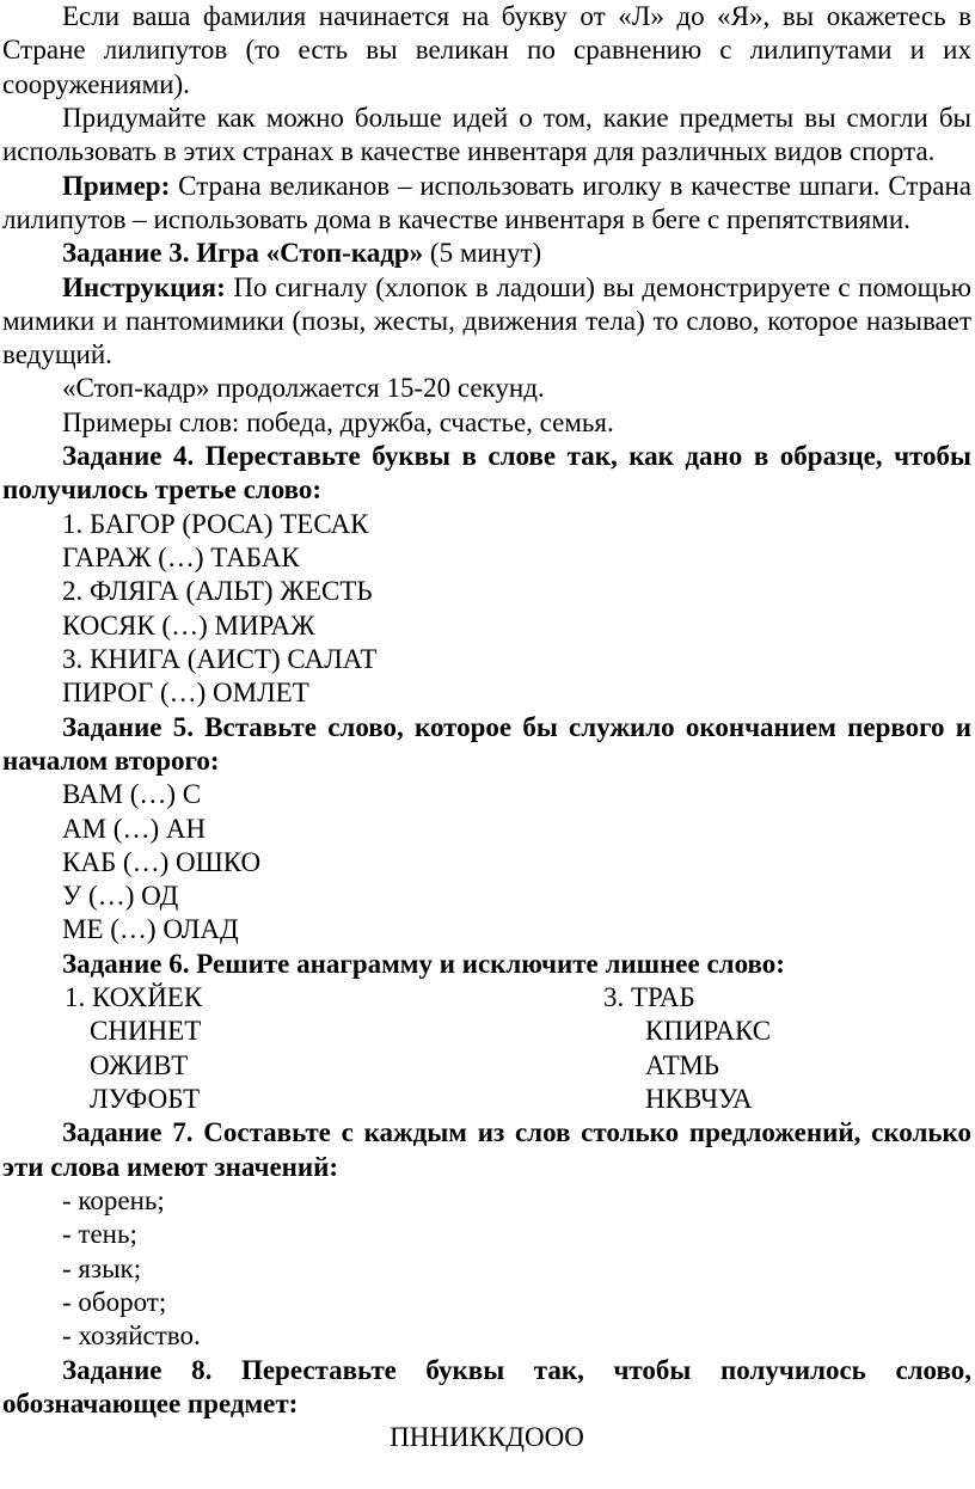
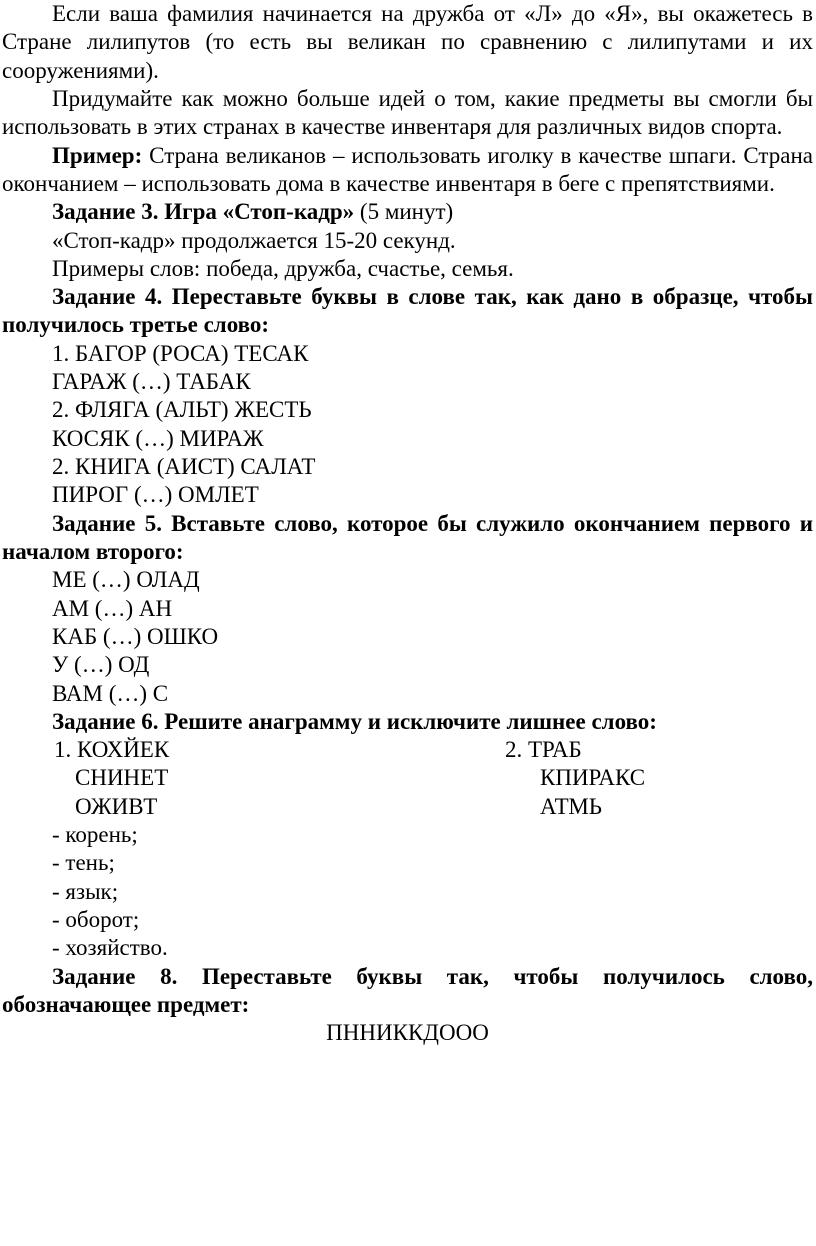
- Если ваша фамилия начинается на букву от «Л» до «Я», вы окажетесь в Стране лилипутов (то есть вы великан по сравнению с лилипутами и их сооружениями).
+ Если ваша фамилия начинается на дружба от «Л» до «Я», вы окажетесь в Стране лилипутов (то есть вы великан по сравнению с лилипутами и их сооружениями).
  Придумайте как можно больше идей о том, какие предметы вы смогли бы использовать в этих странах в качестве инвентаря для различных видов спорта.
- Пример: Страна великанов – использовать иголку в качестве шпаги. Страна лилипутов – использовать дома в качестве инвентаря в беге с препятствиями.
+ Пример: Страна великанов – использовать иголку в качестве шпаги. Страна окончанием – использовать дома в качестве инвентаря в беге с препятствиями.
  Задание 3. Игра «Стоп-кадр» (5 минут)
- Инструкция: По сигналу (хлопок в ладоши) вы демонстрируете с помощью мимики и пантомимики (позы, жесты, движения тела) то слово, которое называет ведущий.
  «Стоп-кадр» продолжается 15-20 секунд.
  Примеры слов: победа, дружба, счастье, семья.
  Задание 4. Переставьте буквы в слове так, как дано в образце, чтобы получилось третье слово:
  1. БАГОР (РОСА) ТЕСАК
  ГАРАЖ (…) ТАБАК
  2. ФЛЯГА (АЛЬТ) ЖЕСТЬ
  КОСЯК (…) МИРАЖ
- 3. КНИГА (АИСТ) САЛАТ
+ 2. КНИГА (АИСТ) САЛАТ
  ПИРОГ (…) ОМЛЕТ
  Задание 5. Вставьте слово, которое бы служило окончанием первого и началом второго:
- ВАМ (…) С
+ МЕ (…) ОЛАД
  АМ (…) АН
  КАБ (…) ОШКО
  У (…) ОД
- МЕ (…) ОЛАД
+ ВАМ (…) С
  Задание 6. Решите анаграмму и исключите лишнее слово:
  1. КОХЙЕК
- 3. ТРАБ
+ 2. ТРАБ
  СНИНЕТ
  КПИРАКС
  ОЖИВТ
  АТМЬ
- ЛУФОБТ
- НКВЧУА
- Задание 7. Составьте с каждым из слов столько предложений, сколько эти слова имеют значений:
  - корень;
  - тень;
  - язык;
  - оборот;
  - хозяйство.
  Задание 8. Переставьте буквы так, чтобы получилось слово, обозначающее предмет:
  ПННИККДООО
